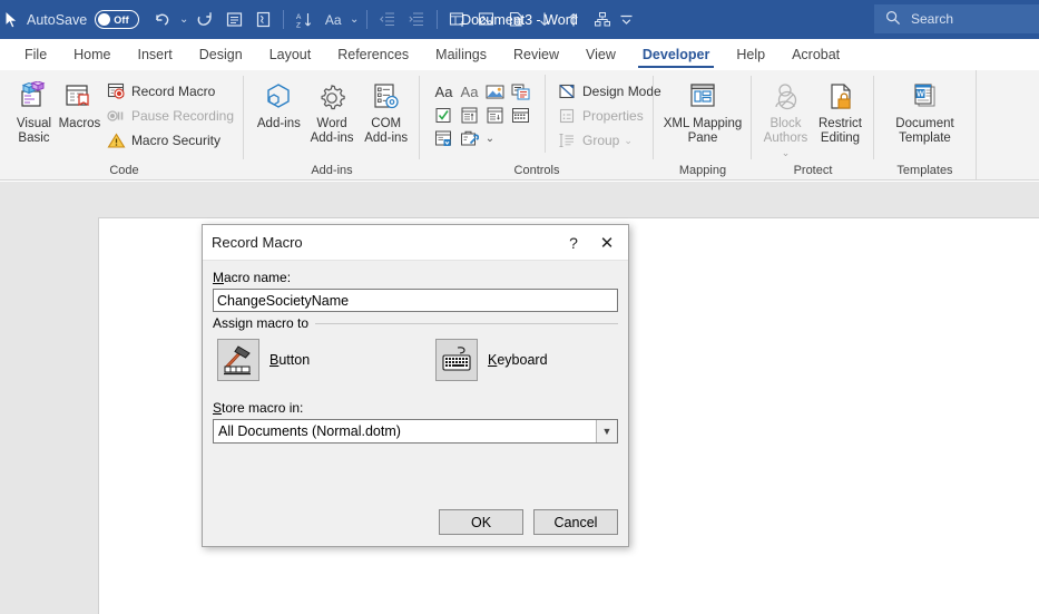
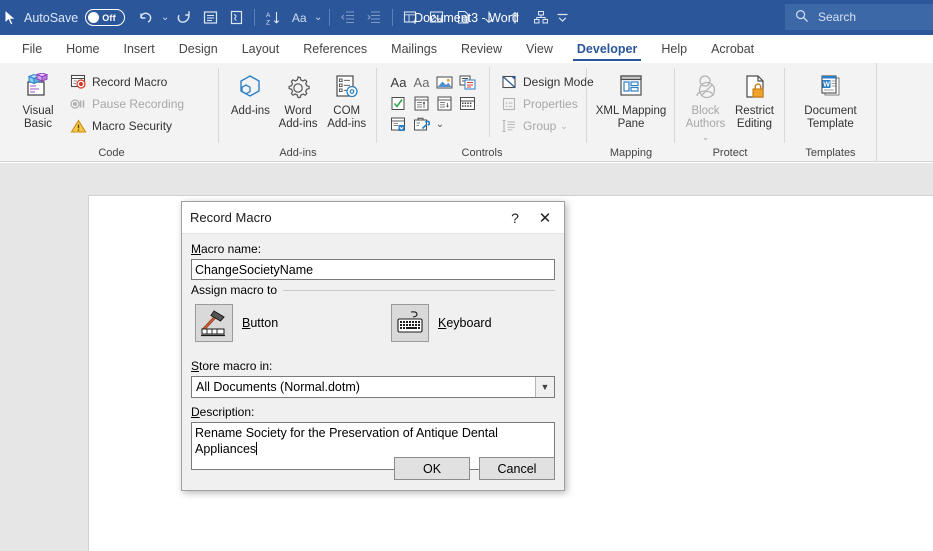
  AutoSave
  Off
  ⌄
  Aa
  ⌄
  Document3 - Word
  Search
  File
  Home
  Insert
  Design
  Layout
  References
  Mailings
  Review
  View
  Developer
  Help
  Acrobat
  Visual Basic
- Macros
  Record Macro
  Pause Recording
  Macro Security
  Code
  Add-ins
  Word Add-ins
  COM Add-ins
  Add-ins
  Aa
  Aa
  ⌄
  Design Mod
  Properties
  Group
  ⌄
  Controls
  XML Mapping Pane
  Mapping
  Block Authors
  ⌄
  Restrict Editing
  Protect
  Document Template
  Templates
  Record Macro
  ?
  ✕
  Macro name:
  ChangeSocietyName
  Assign macro to
  Button
  Keyboard
  Store macro in:
  All Documents (Normal.dotm)
  ▼
+ Description:
+ Rename Society for the Preservation of Antique Dental Appliances
  OK
  Cancel
